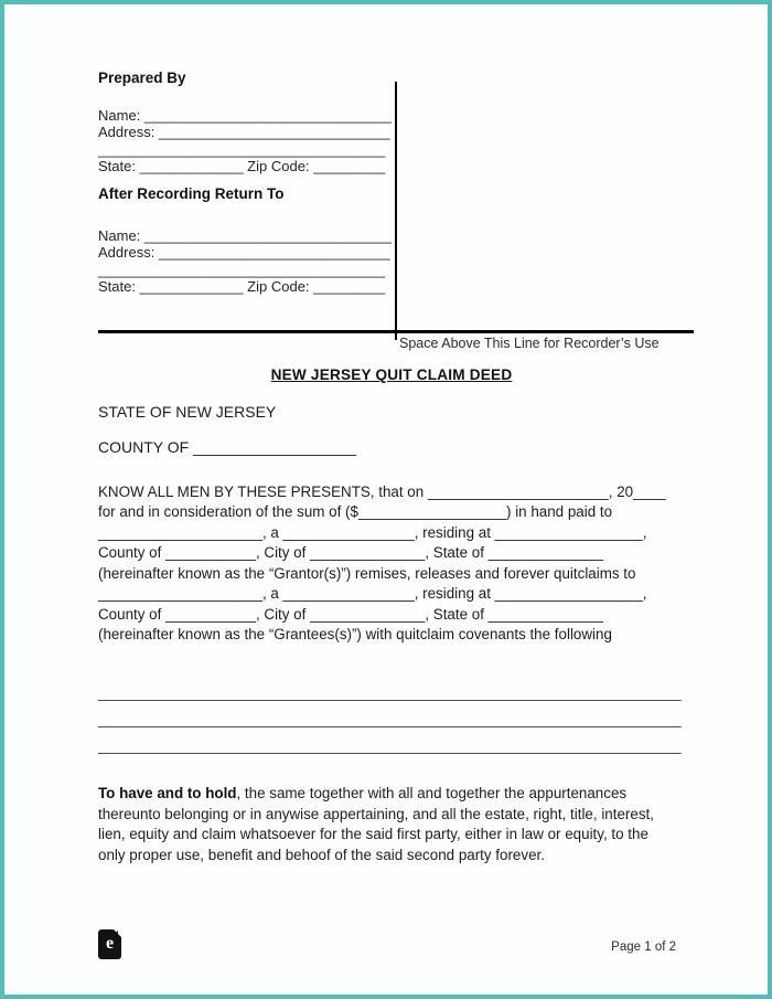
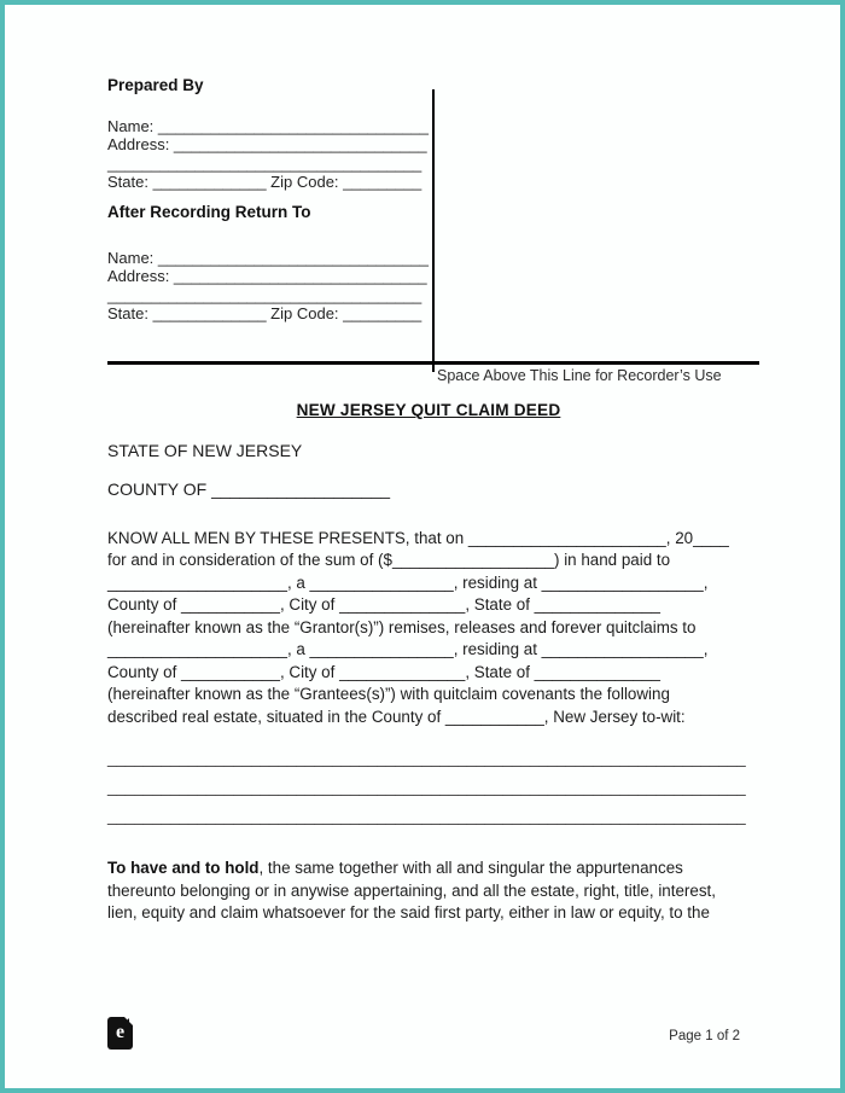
  Prepared By
  Name: _______________________________
  Address: _____________________________
  ____________________________________
  State: _____________ Zip Code: _________
  After Recording Return To
  Name: _______________________________
  Address: _____________________________
  ____________________________________
  State: _____________ Zip Code: _________
  Space Above This Line for Recorder’s Use
  NEW JERSEY QUIT CLAIM DEED
  STATE OF NEW JERSEY
  COUNTY OF ___________________
  KNOW ALL MEN BY THESE PRESENTS, that on ______________________, 20____
  for and in consideration of the sum of ($__________________) in hand paid to
  ____________________, a ________________, residing at __________________,
  County of ___________, City of ______________, State of ______________
  (hereinafter known as the “Grantor(s)”) remises, releases and forever quitclaims to
  ____________________, a ________________, residing at __________________,
  County of ___________, City of ______________, State of ______________
  (hereinafter known as the “Grantees(s)”) with quitclaim covenants the following
+ described real estate, situated in the County of ___________, New Jersey to-wit:
  _______________________________________________________________________
  _______________________________________________________________________
  _______________________________________________________________________
- To have and to hold, the same together with all and together the appurtenances
+ To have and to hold, the same together with all and singular the appurtenances
  thereunto belonging or in anywise appertaining, and all the estate, right, title, interest,
  lien, equity and claim whatsoever for the said first party, either in law or equity, to the
- only proper use, benefit and behoof of the said second party forever.
  e
  Page 1 of 2
